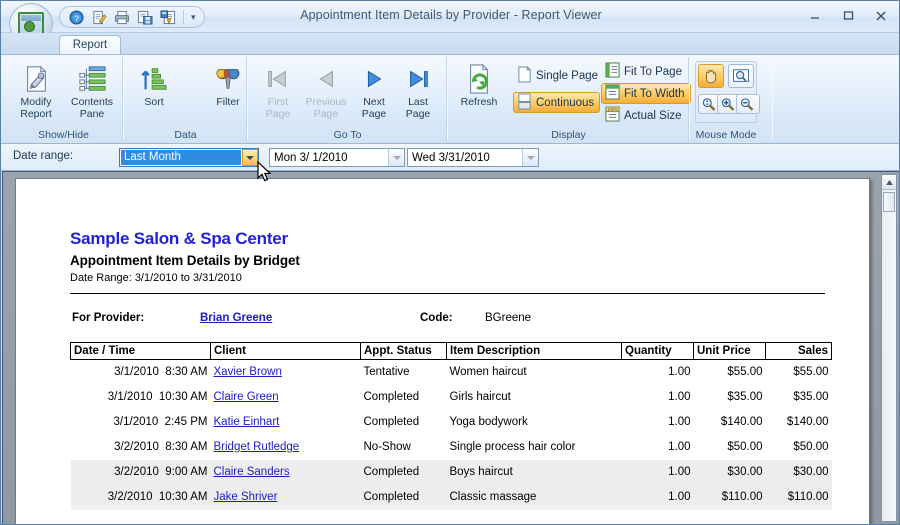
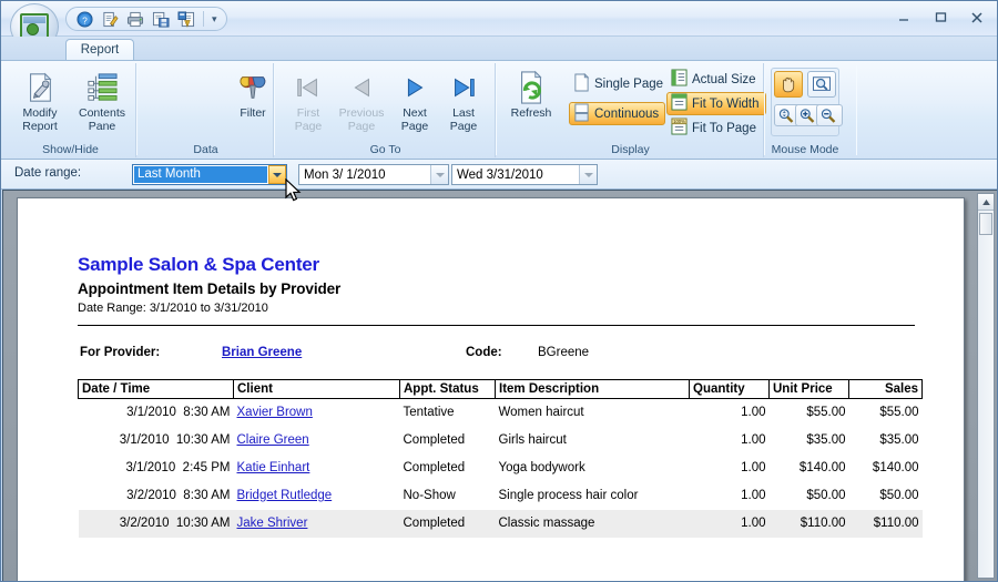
- Appointment Item Details by Provider - Report Viewer
  ?
  ▾
  Report
  Modify
  Report
  Contents
  Pane
  Show/Hide
- Sort
  Filter
  Data
  First
  Page
  Previous
  Page
  Next
  Page
  Last
  Page
  Go To
  Refresh
  Single Page
  Continuous
- Fit To Page
+ Actual Size
  Fit To Width
- Actual Size
+ Fit To Page
  Display
  Mouse Mode
  Date range:
  Last Month
  Mon 3/ 1/2010
  Wed 3/31/2010
  Sample Salon & Spa Center
- Appointment Item Details by Bridget
+ Appointment Item Details by Provider
  Date Range: 3/1/2010 to 3/31/2010
  For Provider:
  Brian Greene
  Code:
  BGreene
  Date / Time	Client	Appt. Status	Item Description	Quantity	Unit Price	Sales
  3/1/2010 8:30 AM	Xavier Brown	Tentative	Women haircut	1.00	$55.00	$55.00
  3/1/2010 10:30 AM	Claire Green	Completed	Girls haircut	1.00	$35.00	$35.00
  3/1/2010 2:45 PM	Katie Einhart	Completed	Yoga bodywork	1.00	$140.00	$140.00
  3/2/2010 8:30 AM	Bridget Rutledge	No-Show	Single process hair color	1.00	$50.00	$50.00
- 3/2/2010 9:00 AM	Claire Sanders	Completed	Boys haircut	1.00	$30.00	$30.00
  3/2/2010 10:30 AM	Jake Shriver	Completed	Classic massage	1.00	$110.00	$110.00
